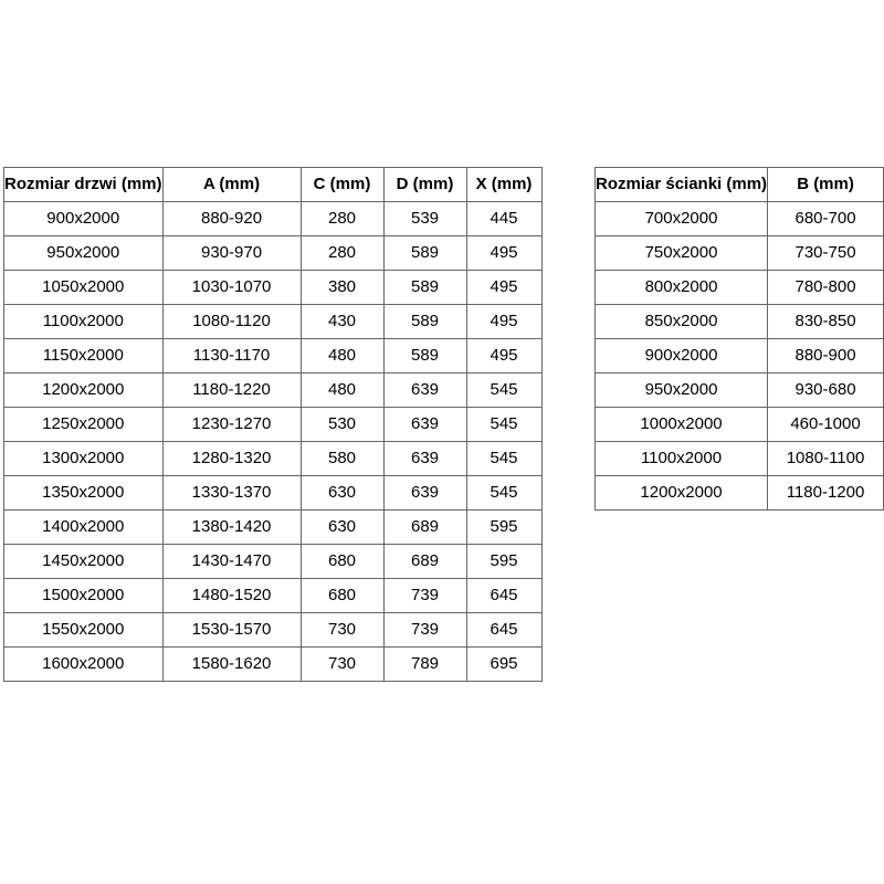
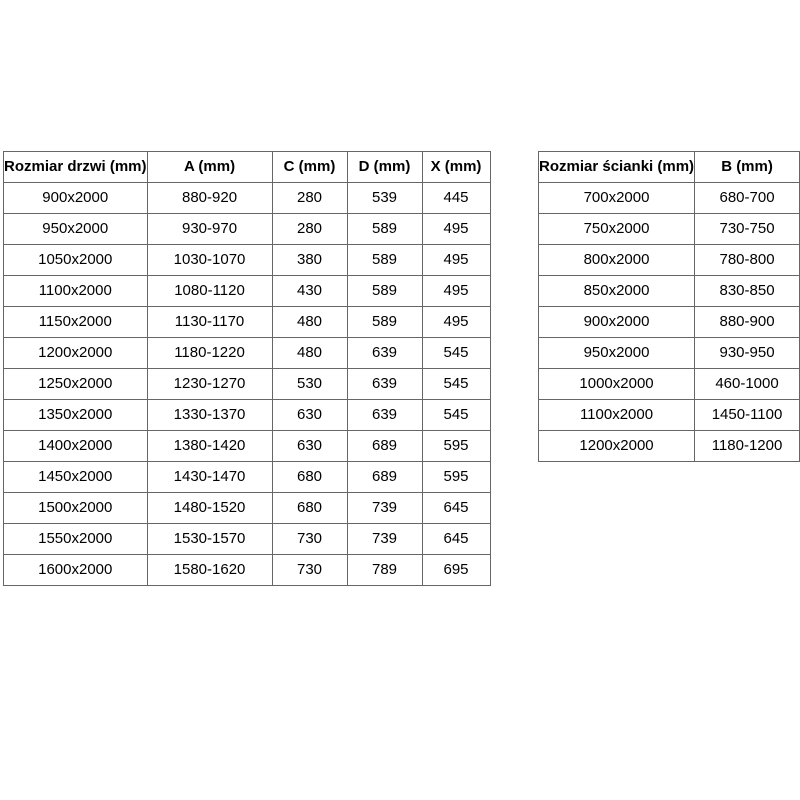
  Rozmiar drzwi (mm)	A (mm)	C (mm)	D (mm)	X (mm)
  900x2000	880-920	280	539	445
  950x2000	930-970	280	589	495
  1050x2000	1030-1070	380	589	495
  1100x2000	1080-1120	430	589	495
  1150x2000	1130-1170	480	589	495
  1200x2000	1180-1220	480	639	545
  1250x2000	1230-1270	530	639	545
- 1300x2000	1280-1320	580	639	545
  1350x2000	1330-1370	630	639	545
  1400x2000	1380-1420	630	689	595
  1450x2000	1430-1470	680	689	595
  1500x2000	1480-1520	680	739	645
  1550x2000	1530-1570	730	739	645
  1600x2000	1580-1620	730	789	695
  Rozmiar ścianki (mm)	B (mm)
  700x2000	680-700
  750x2000	730-750
  800x2000	780-800
  850x2000	830-850
  900x2000	880-900
- 950x2000	930-680
+ 950x2000	930-950
  1000x2000	460-1000
- 1100x2000	1080-1100
+ 1100x2000	1450-1100
  1200x2000	1180-1200
